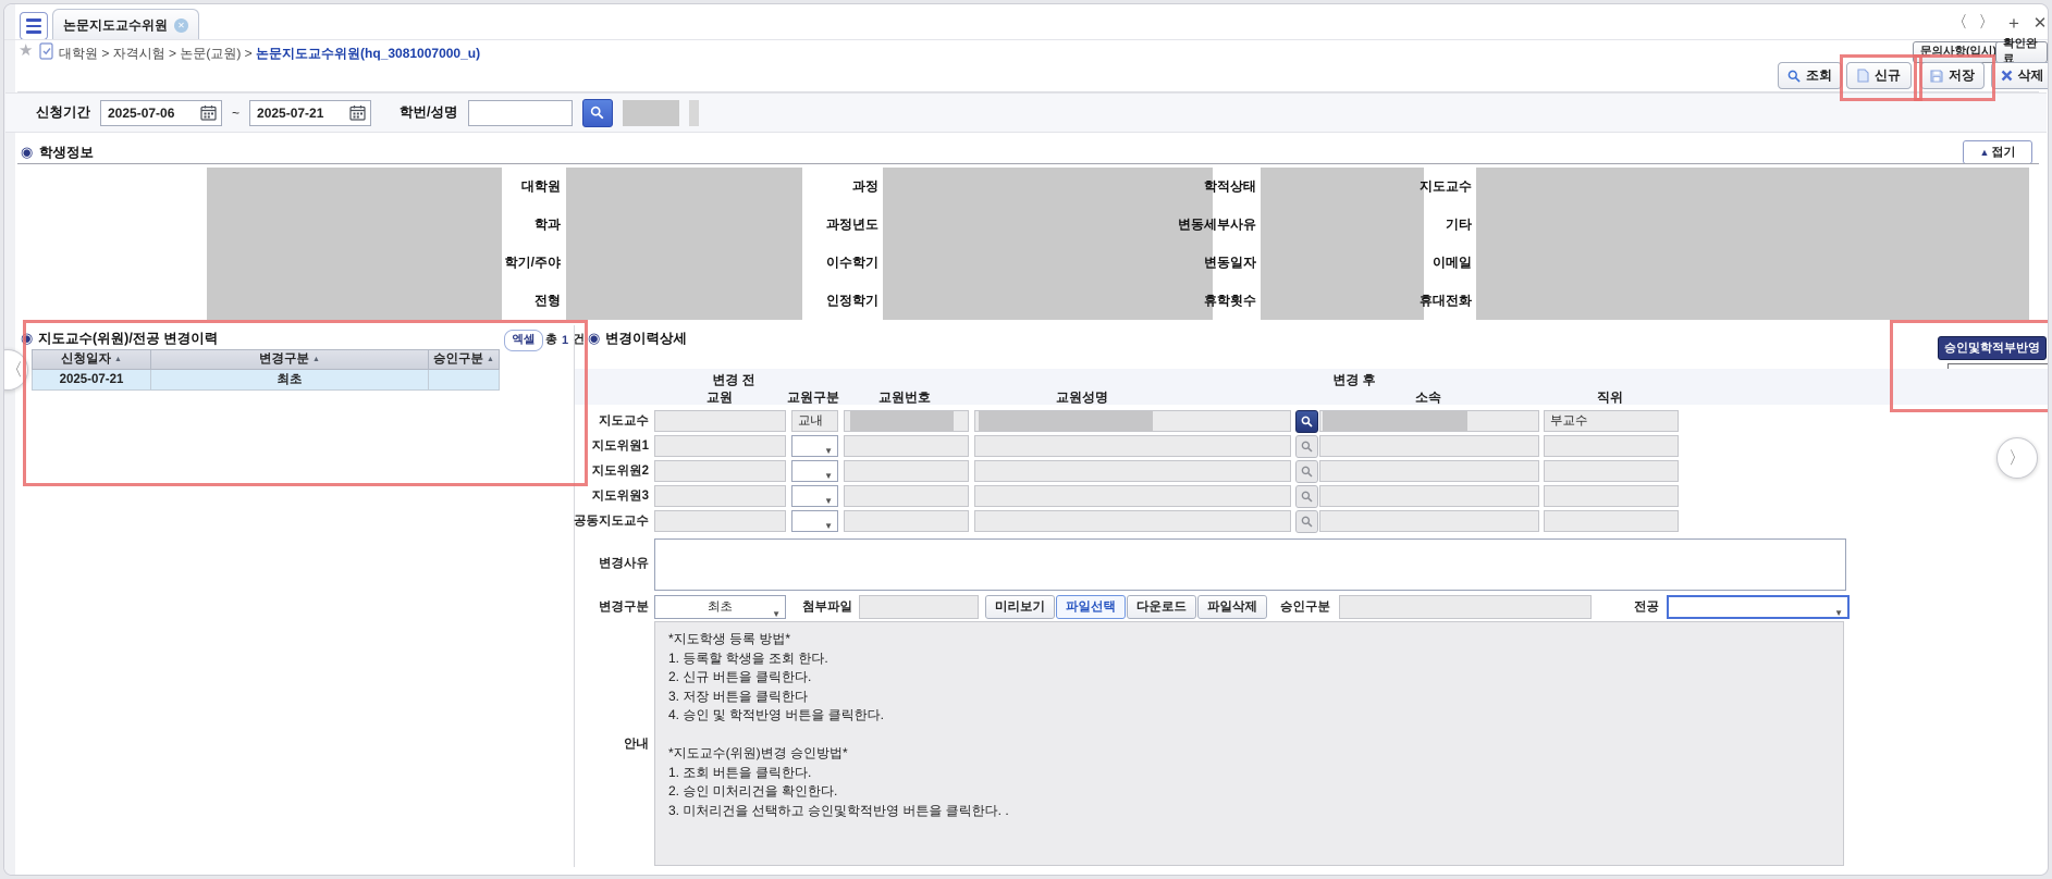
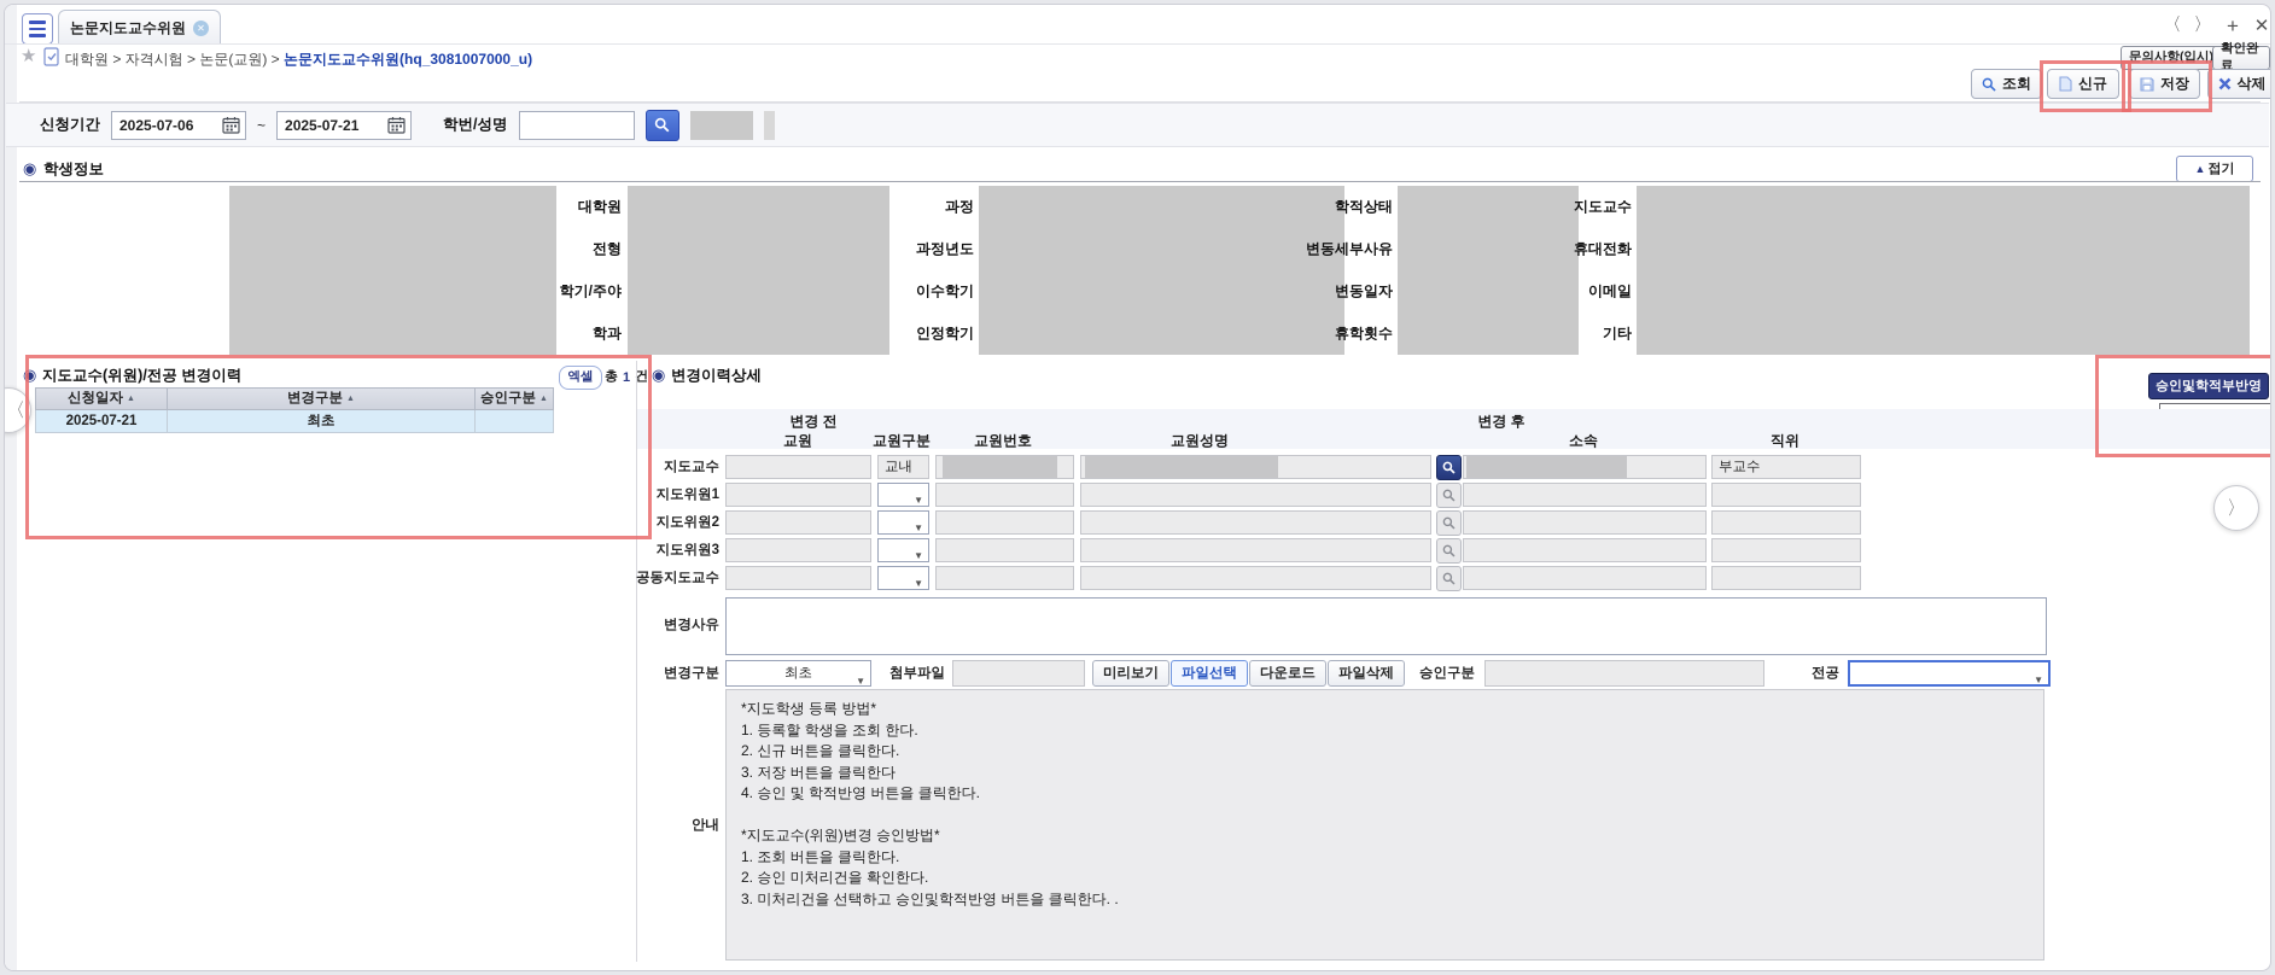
  논문지도교수위원
  〈
  〉
  +
  ✕
  ★
  대학원 > 자격시험 > 논문(교원) > 논문지도교수위원(hq_3081007000_u)
  문의사항(입시
  확인완료
  조회
  신규
  저장
  삭제
  신청기간
  2025-07-06
  ~
  2025-07-21
  학번/성명
  학생정보
  ▲
  접기
  대학원
- 학과
+ 전형
  학기/주야
- 전형
+ 학과
  과정
  과정년도
  이수학기
  인정학기
  학적상태
  변동세부사유
  변동일자
  휴학횟수
  지도교수
- 기타
+ 휴대전화
  이메일
- 휴대전화
+ 기타
  지도교수(위원)/전공 변경이력
  엑셀
  총
  1
  건
  신청일자
  변경구분
  승인구분
  2025-07-21
  최초
  〈
  변경이력상세
  승인및학적부반영
  변경 전
  변경 후
  교원
  교원구분
  교원번호
  교원성명
  소속
  직위
  지도교수
  교내
  부교수
  지도위원1
  지도위원2
  지도위원3
  공동지도교수
  변경사유
  변경구분
  최초
  첨부파일
  미리보기
  파일선택
  다운로드
  파일삭제
  승인구분
  전공
  안내
  *지도학생 등록 방법*
  1. 등록할 학생을 조회 한다.
  2. 신규 버튼을 클릭한다.
  3. 저장 버튼을 클릭한다
  4. 승인 및 학적반영 버튼을 클릭한다.
  *지도교수(위원)변경 승인방법*
  1. 조회 버튼을 클릭한다.
  2. 승인 미처리건을 확인한다.
  3. 미처리건을 선택하고 승인및학적반영 버튼을 클릭한다. .
  〉
